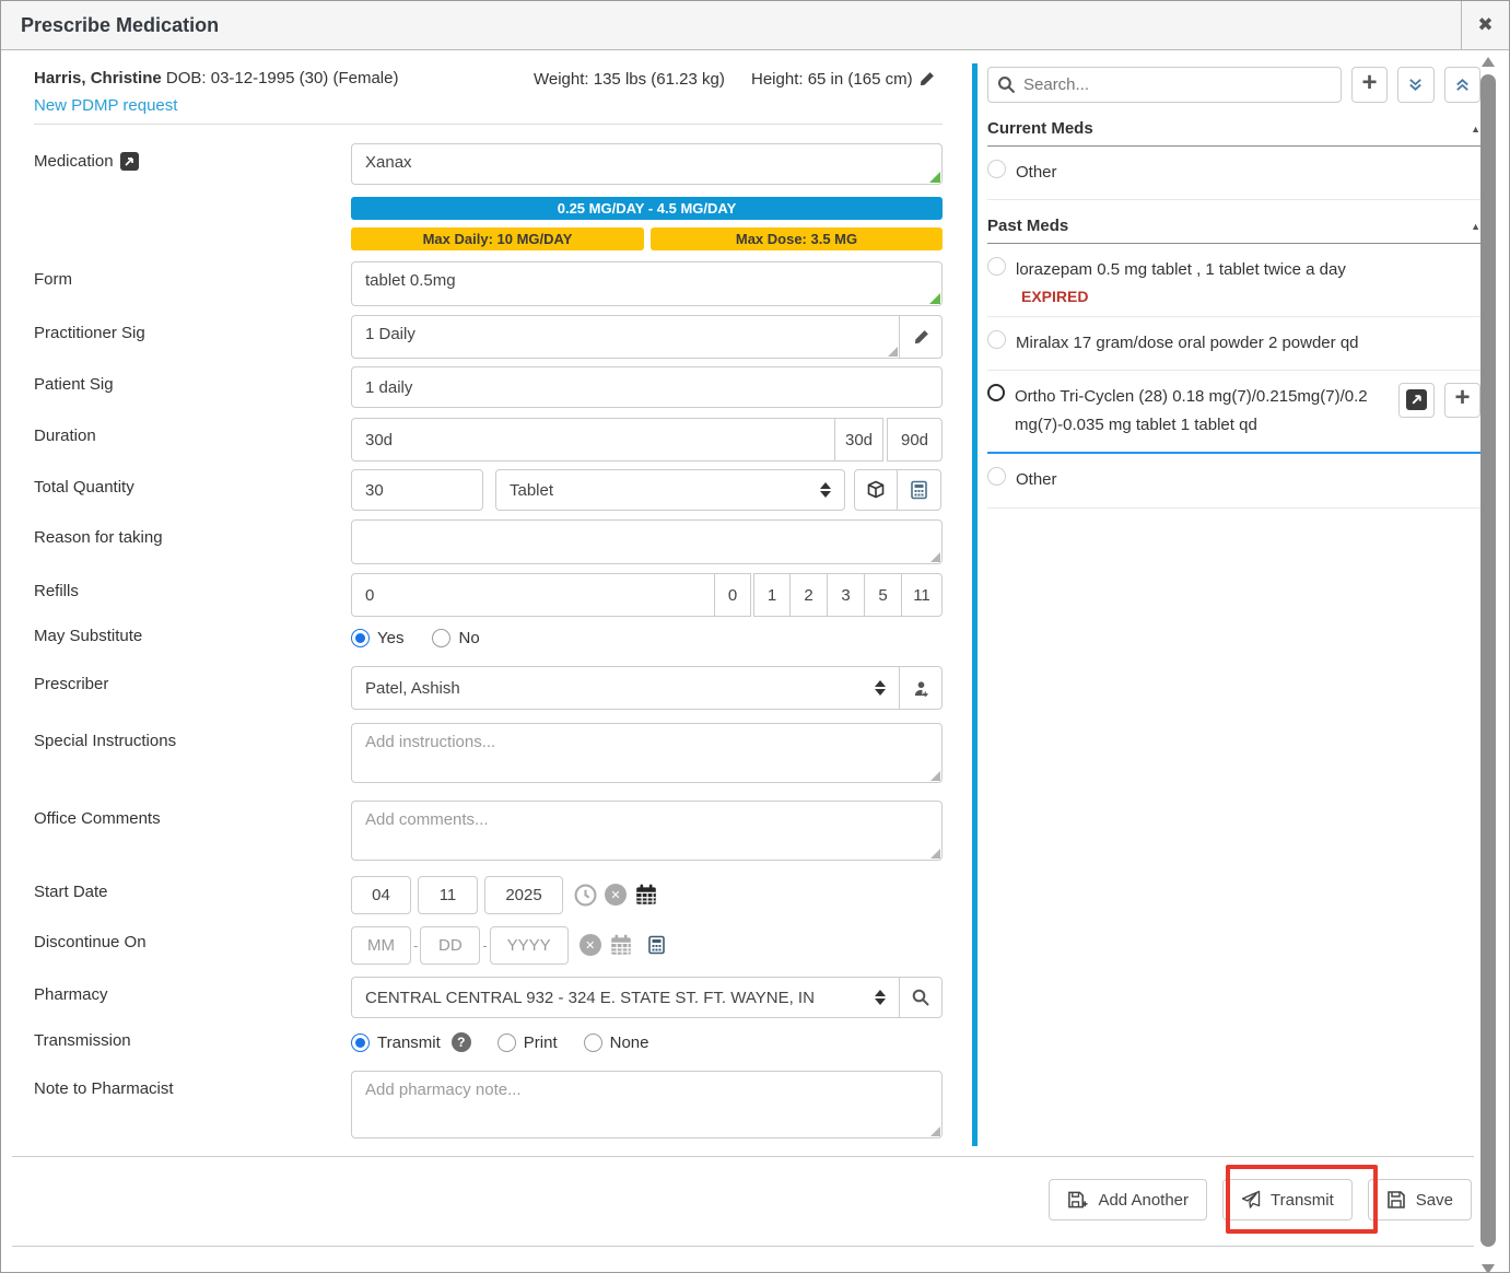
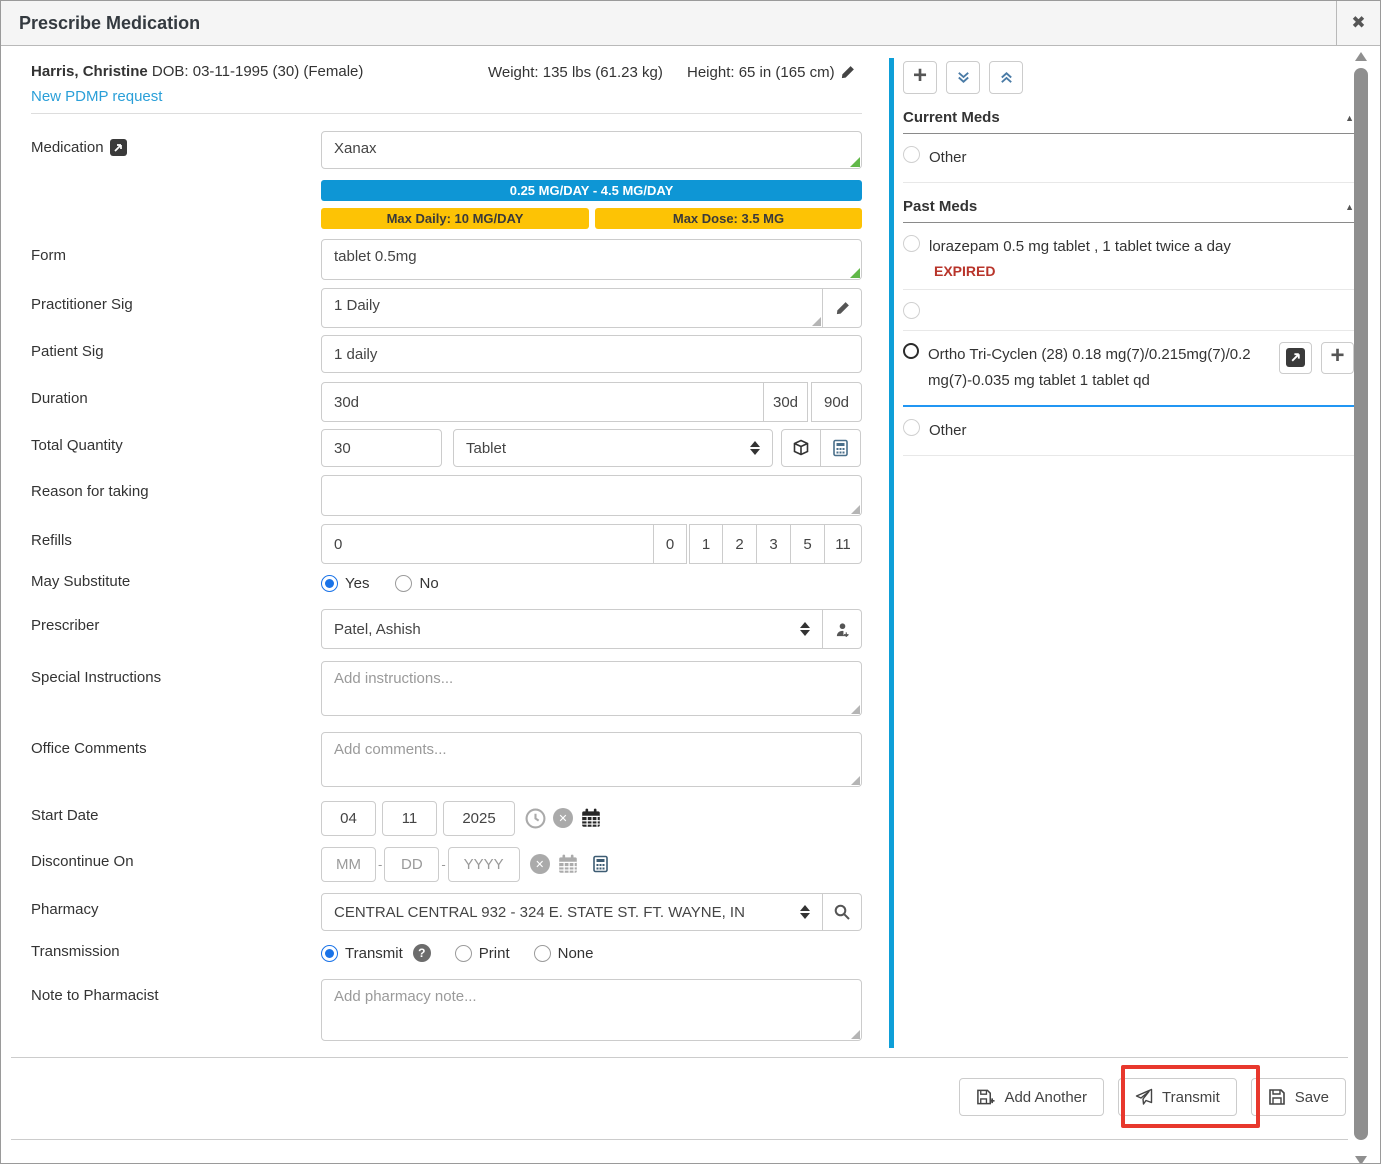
  Prescribe Medication
  ✖
- Harris, Christine DOB: 03-12-1995 (30) (Female)
+ Harris, Christine DOB: 03-11-1995 (30) (Female)
  Weight: 135 lbs (61.23 kg)
  Height: 65 in (165 cm)
  New PDMP request
  Medication
  Xanax
  0.25 MG/DAY - 4.5 MG/DAY
  Max Daily: 10 MG/DAY
  Max Dose: 3.5 MG
  Form
  tablet 0.5mg
  Practitioner Sig
  1 Daily
  Patient Sig
  1 daily
  Duration
  30d
  30d
  90d
  Total Quantity
  30
  Tablet
  Reason for taking
  Refills
  0
  0
  1
  2
  3
  5
  11
  May Substitute
  Yes
  No
  Prescriber
  Patel, Ashish
  Special Instructions
  Add instructions...
  Office Comments
  Add comments...
  Start Date
  04
  11
  2025
  ✕
  Discontinue On
  MM
  -
  DD
  -
  YYYY
  ✕
  Pharmacy
  CENTRAL CENTRAL 932 - 324 E. STATE ST. FT. WAYNE, IN
  Transmission
  Transmit
  ?
  Print
  None
  Note to Pharmacist
  Add pharmacy note...
- Search...
  +
  Current Meds
  ▲
  Other
  Past Meds
  ▲
  lorazepam 0.5 mg tablet , 1 tablet twice a day
  EXPIRED
- Miralax 17 gram/dose oral powder 2 powder qd
  Ortho Tri-Cyclen (28) 0.18 mg(7)/0.215mg(7)/0.2 mg(7)-0.035 mg tablet 1 tablet qd
  +
  Other
  Add Another
  Transmit
  Save
